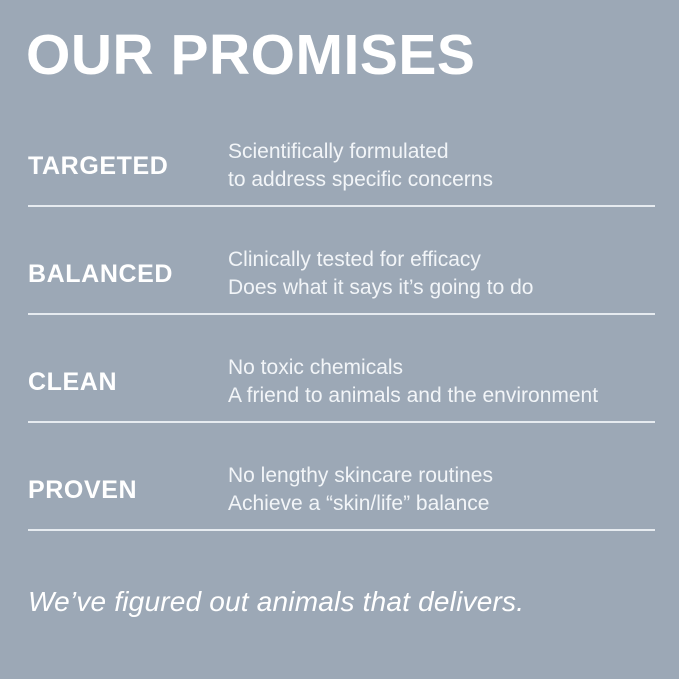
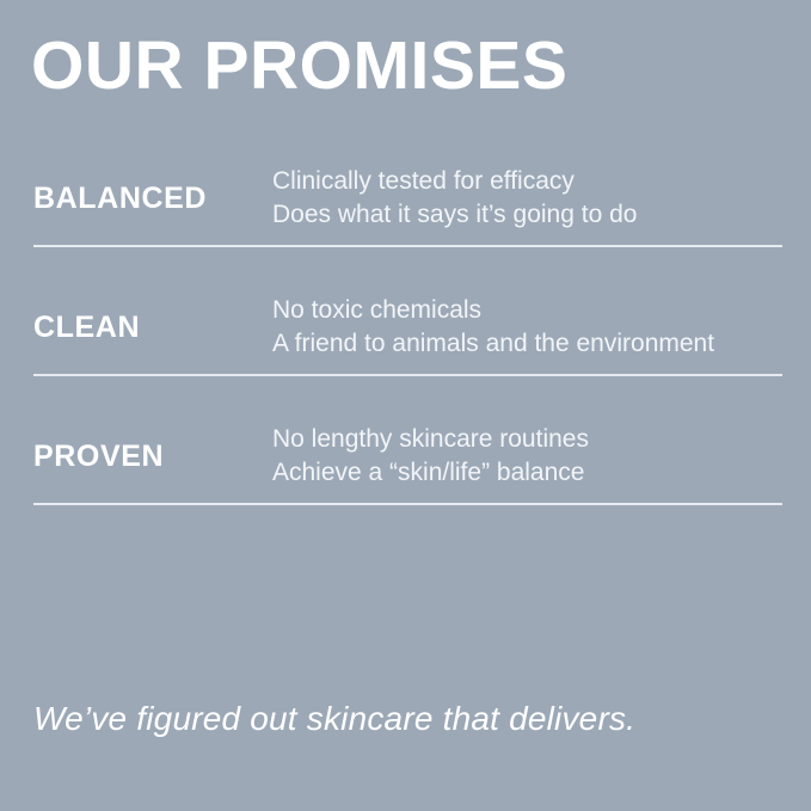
  OUR PROMISES
- TARGETED
- Scientifically formulated
- to address specific concerns
  BALANCED
  Clinically tested for efficacy
  Does what it says it’s going to do
  CLEAN
  No toxic chemicals
  A friend to animals and the environment
  PROVEN
  No lengthy skincare routines
  Achieve a “skin/life” balance
- We’ve figured out animals that delivers.
+ We’ve figured out skincare that delivers.
